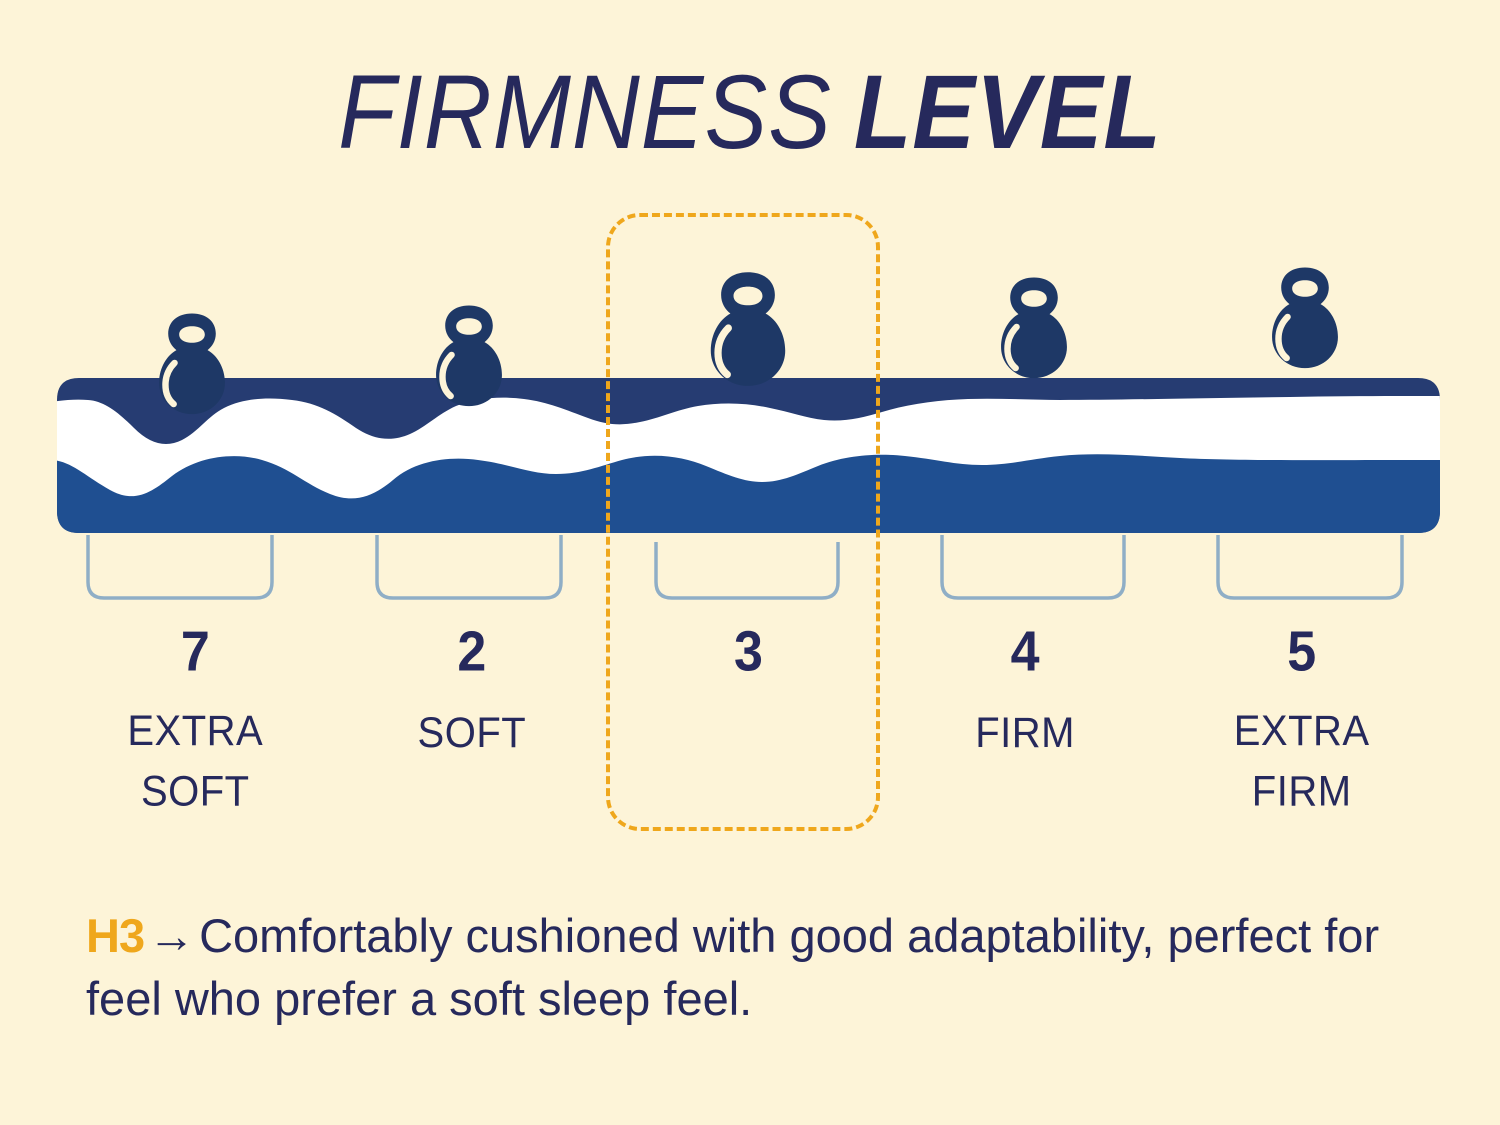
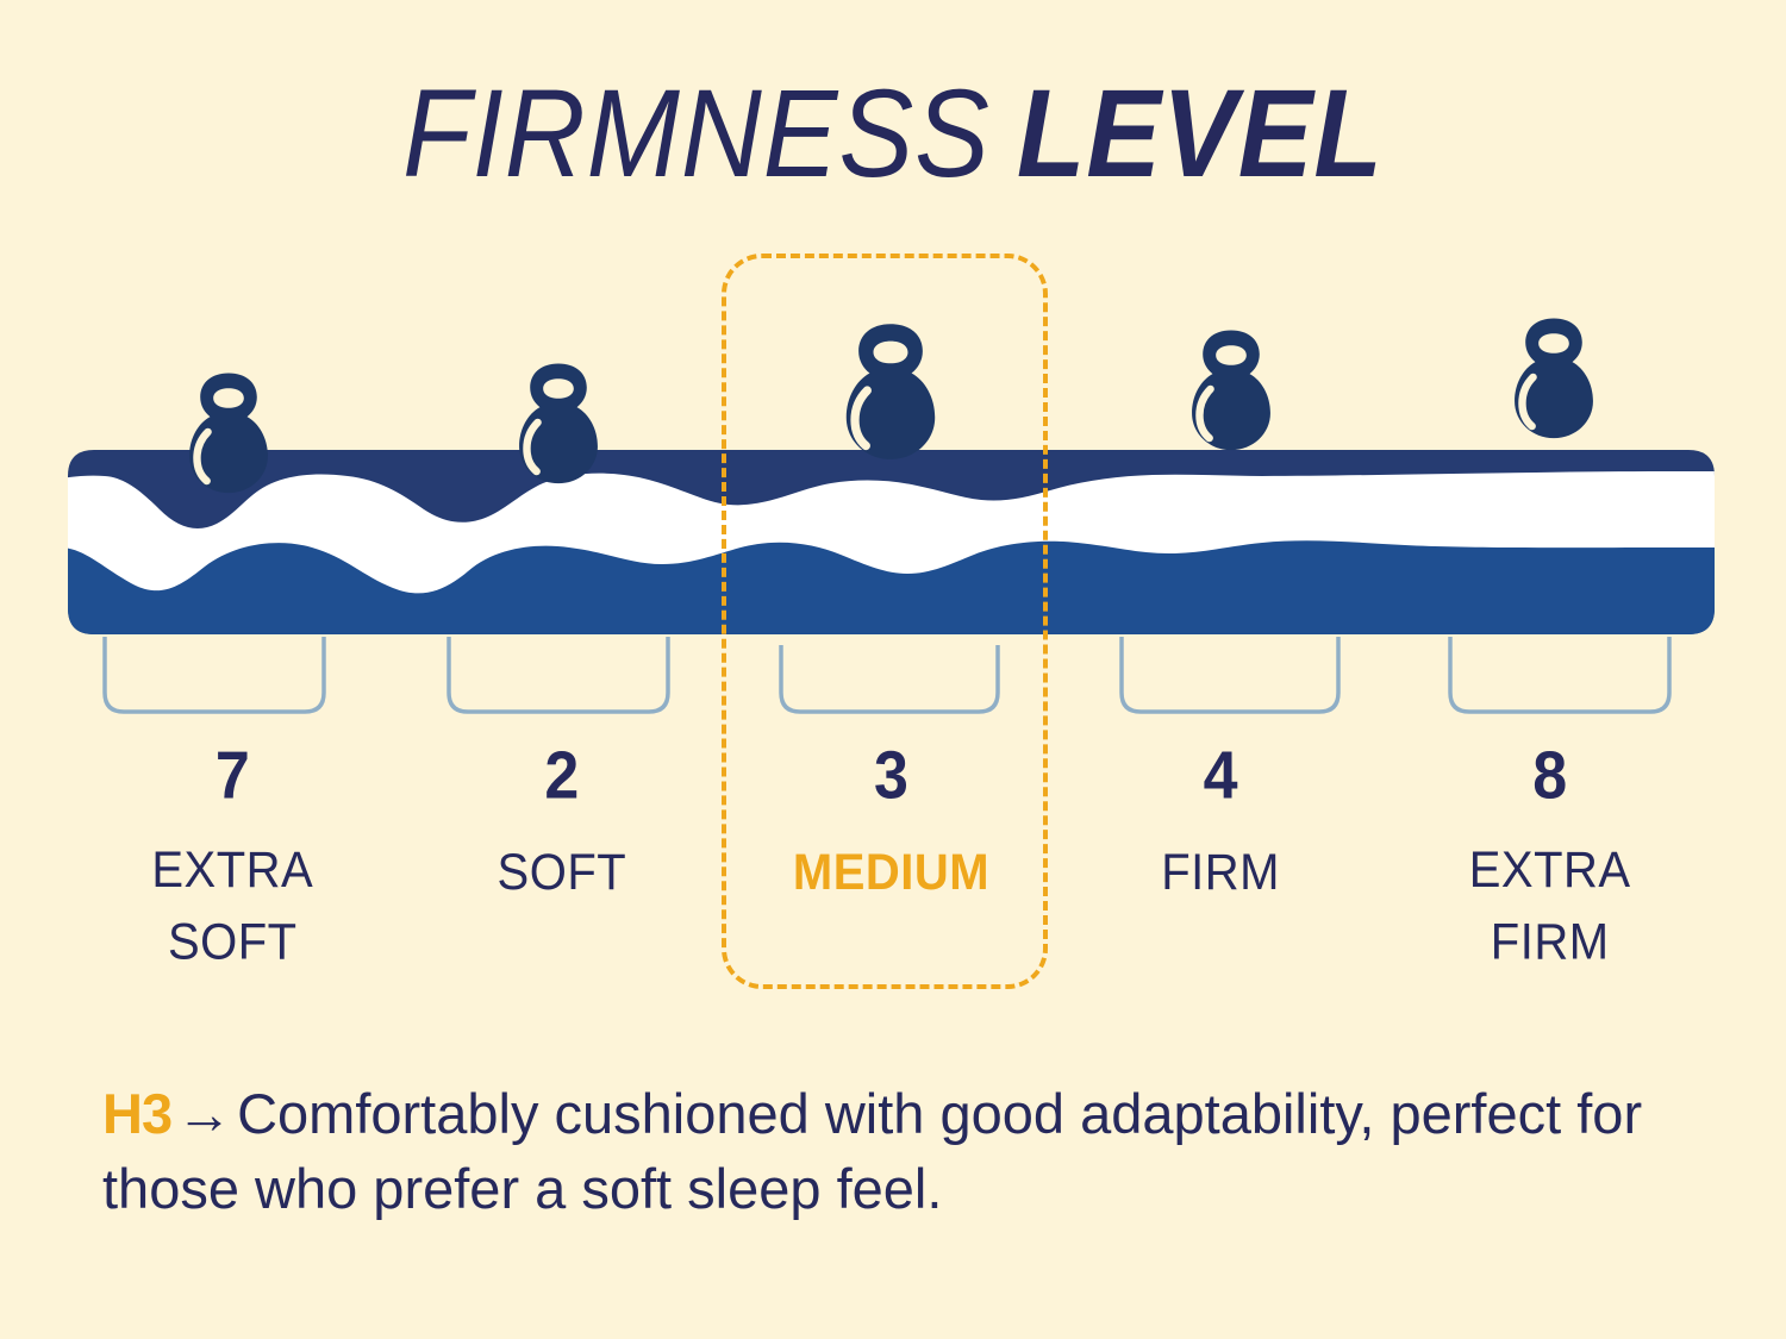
  FIRMNESS LEVEL
  7
  EXTRA
  SOFT
  2
  SOFT
  3
+ MEDIUM
  4
  FIRM
- 5
+ 8
  EXTRA
  FIRM
- H3→Comfortably cushioned with good adaptability, perfect for feel who prefer a soft sleep feel.
+ H3→Comfortably cushioned with good adaptability, perfect for those who prefer a soft sleep feel.
